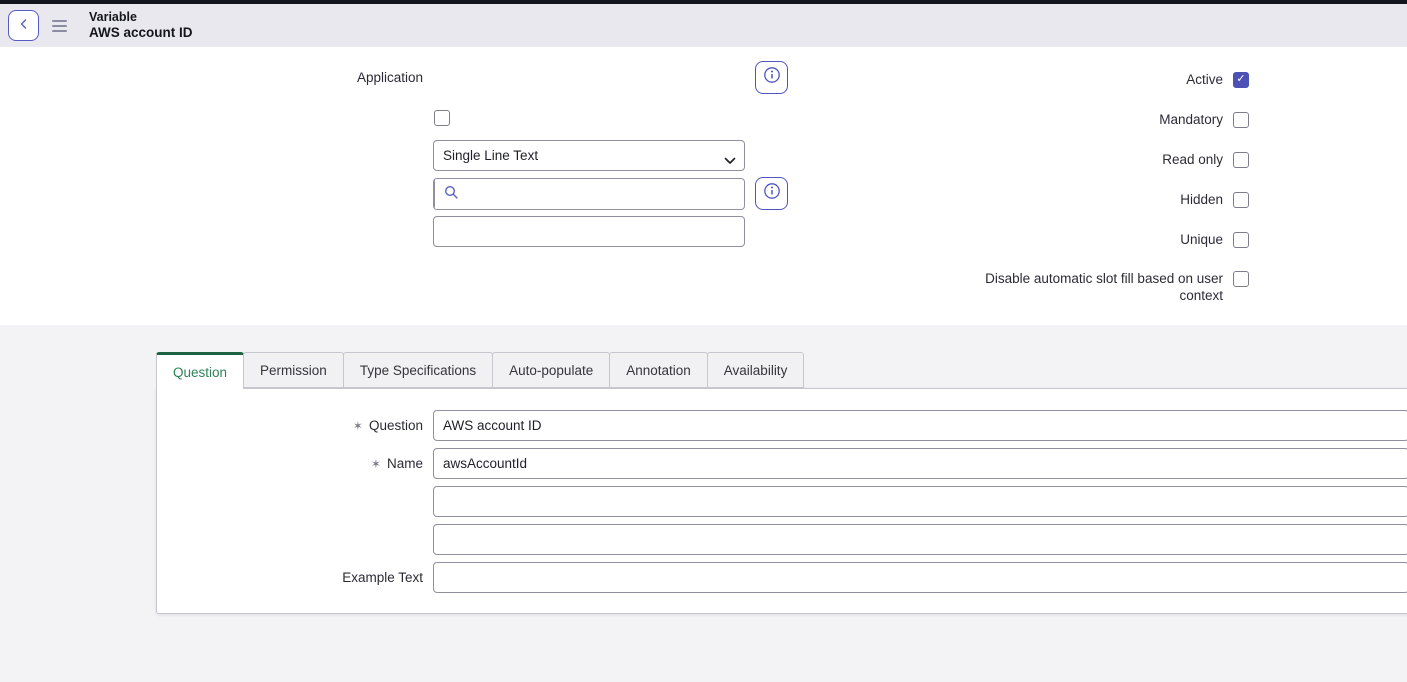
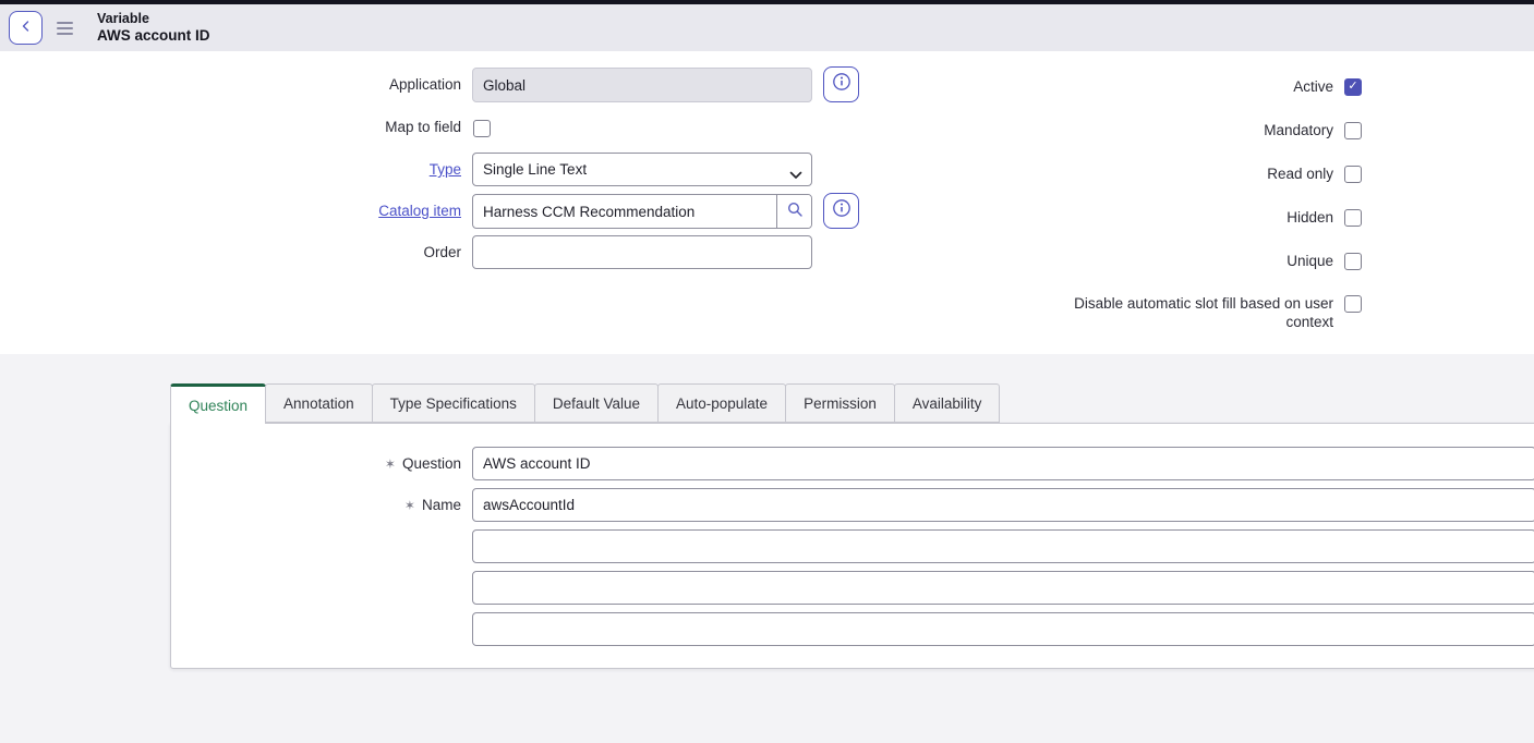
  Variable
  AWS account ID
  Application
+ Global
+ Map to field
+ Type
  Single Line Text
+ Catalog item
+ Harness CCM Recommendation
+ Order
  Active
  ✓
  Mandatory
  Read only
  Hidden
  Unique
  Disable automatic slot fill based on user context
  Question
- Permission
+ Annotation
  Type Specifications
+ Default Value
  Auto-populate
- Annotation
+ Permission
  Availability
  ✶
  Question
  AWS account ID
  ✶
  Name
  awsAccountId
- Example Text
